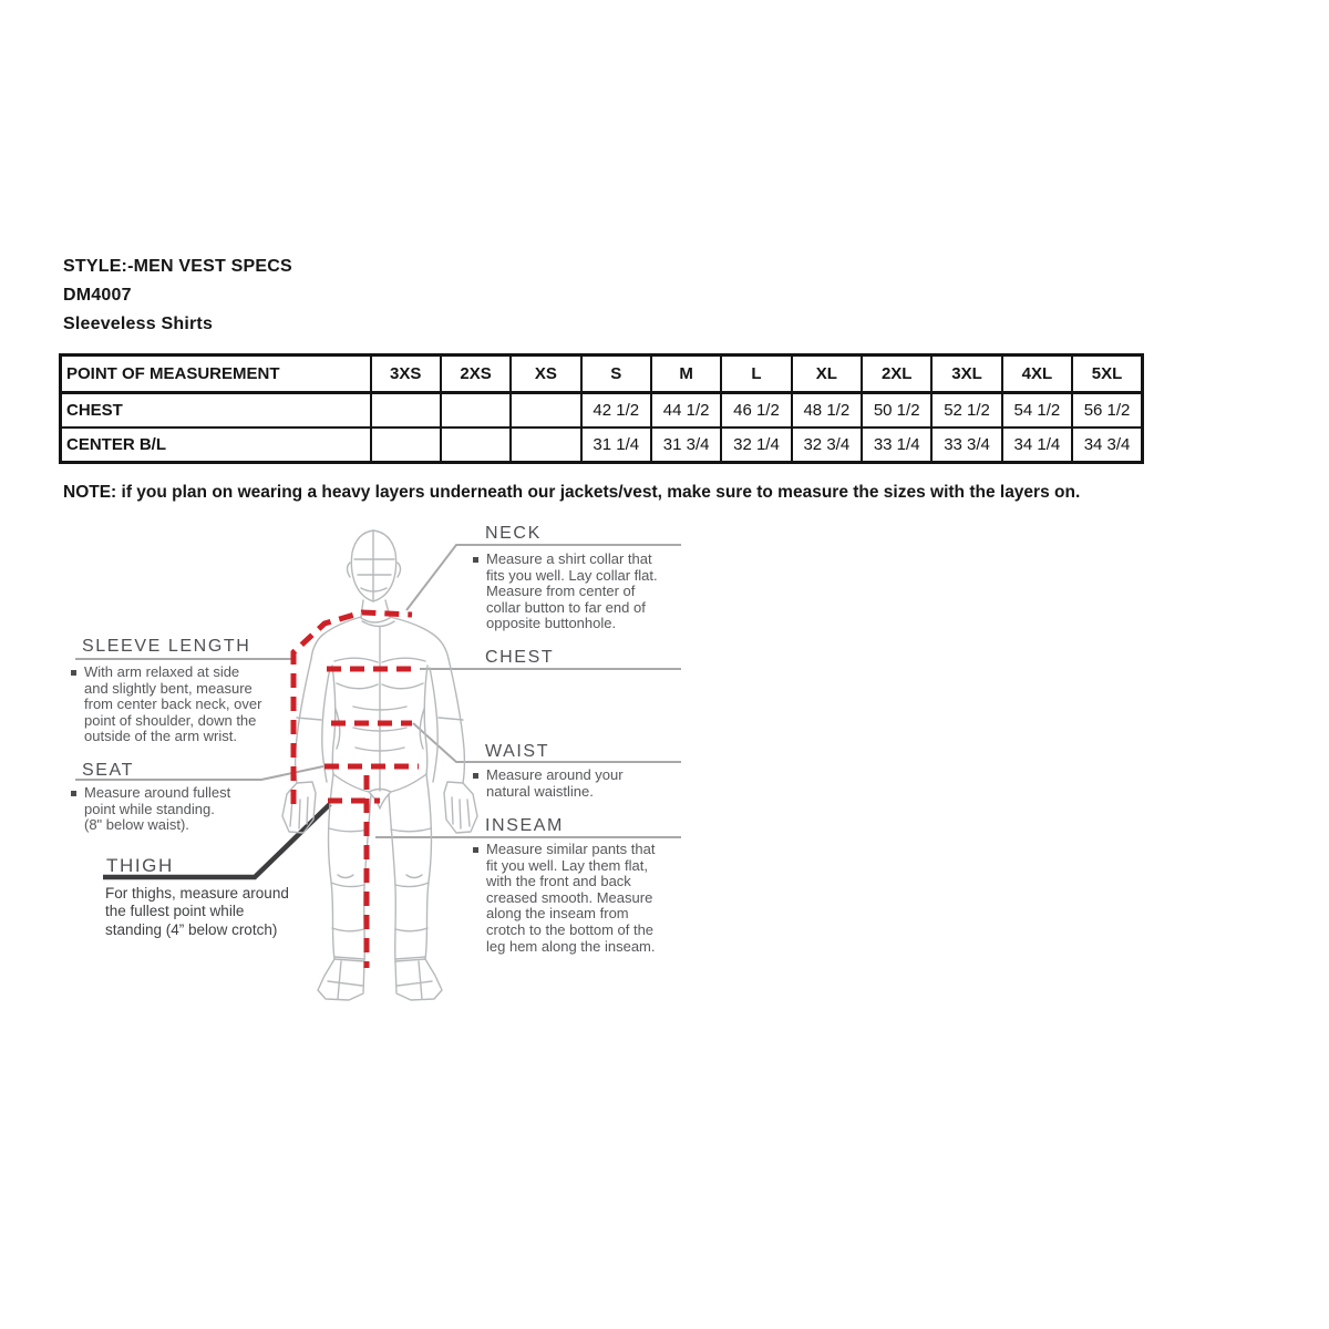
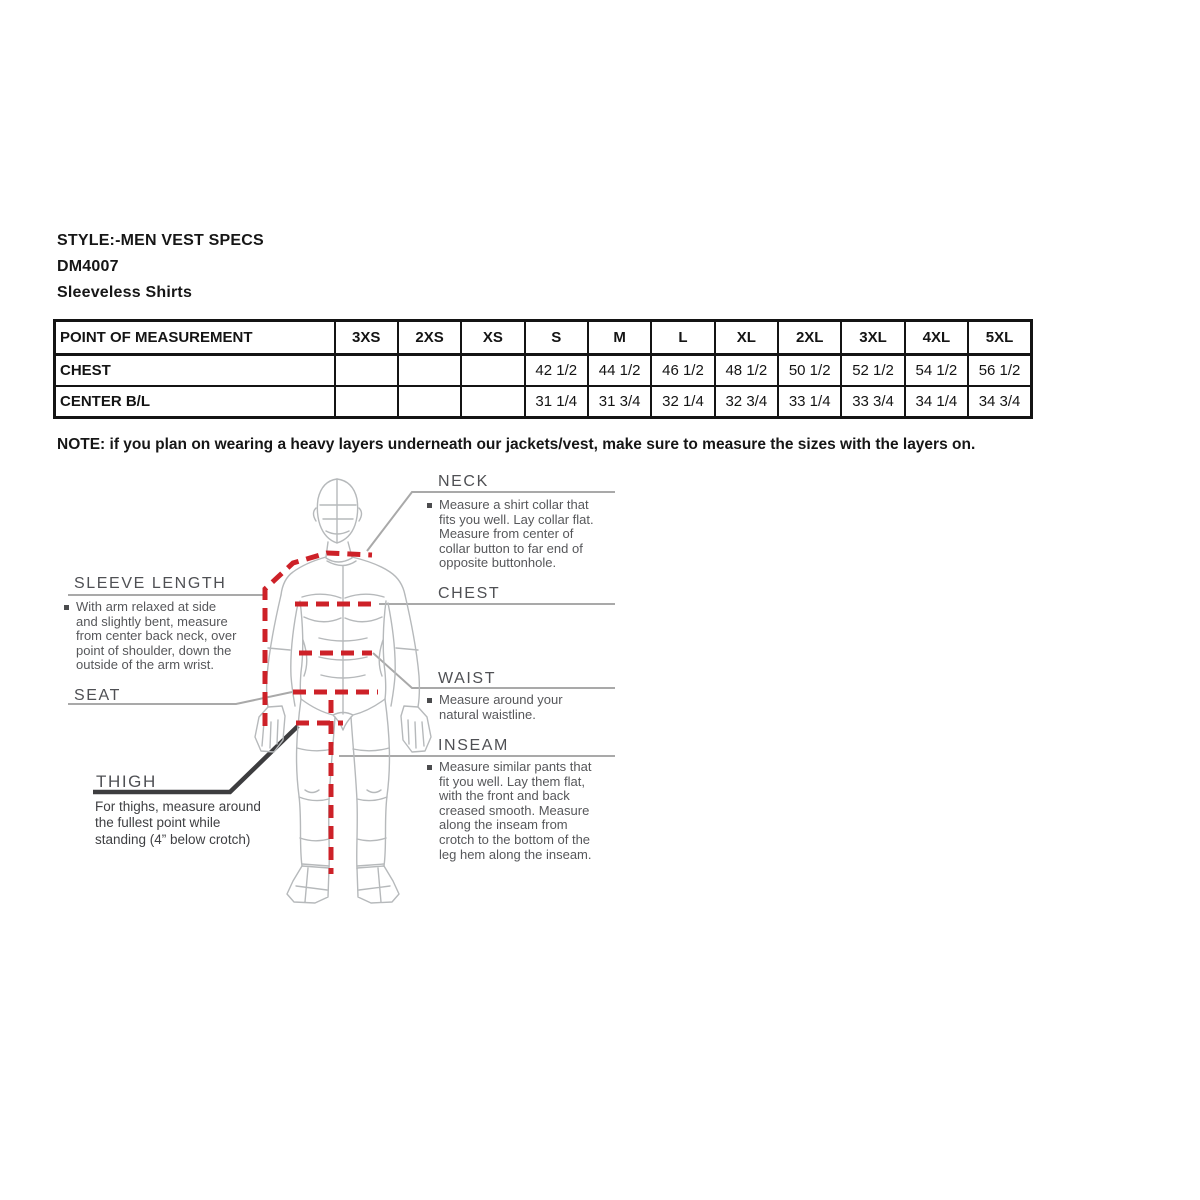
  STYLE:-MEN VEST SPECS
  DM4007
  Sleeveless Shirts
  POINT OF MEASUREMENT	3XS	2XS	XS	S	M	L	XL	2XL	3XL	4XL	5XL
  CHEST				42 1/2	44 1/2	46 1/2	48 1/2	50 1/2	52 1/2	54 1/2	56 1/2
  CENTER B/L				31 1/4	31 3/4	32 1/4	32 3/4	33 1/4	33 3/4	34 1/4	34 3/4
  NOTE: if you plan on wearing a heavy layers underneath our jackets/vest, make sure to measure the sizes with the layers on.
  NECK
  Measure a shirt collar that
  fits you well. Lay collar flat.
  Measure from center of
  collar button to far end of
  opposite buttonhole.
  CHEST
  WAIST
  Measure around your
  natural waistline.
  INSEAM
  Measure similar pants that
  fit you well. Lay them flat,
  with the front and back
  creased smooth. Measure
  along the inseam from
  crotch to the bottom of the
  leg hem along the inseam.
  SLEEVE LENGTH
  With arm relaxed at side
  and slightly bent, measure
  from center back neck, over
  point of shoulder, down the
  outside of the arm wrist.
  SEAT
- Measure around fullest
- point while standing.
- (8" below waist).
  THIGH
  For thighs, measure around
  the fullest point while
  standing (4” below crotch)
